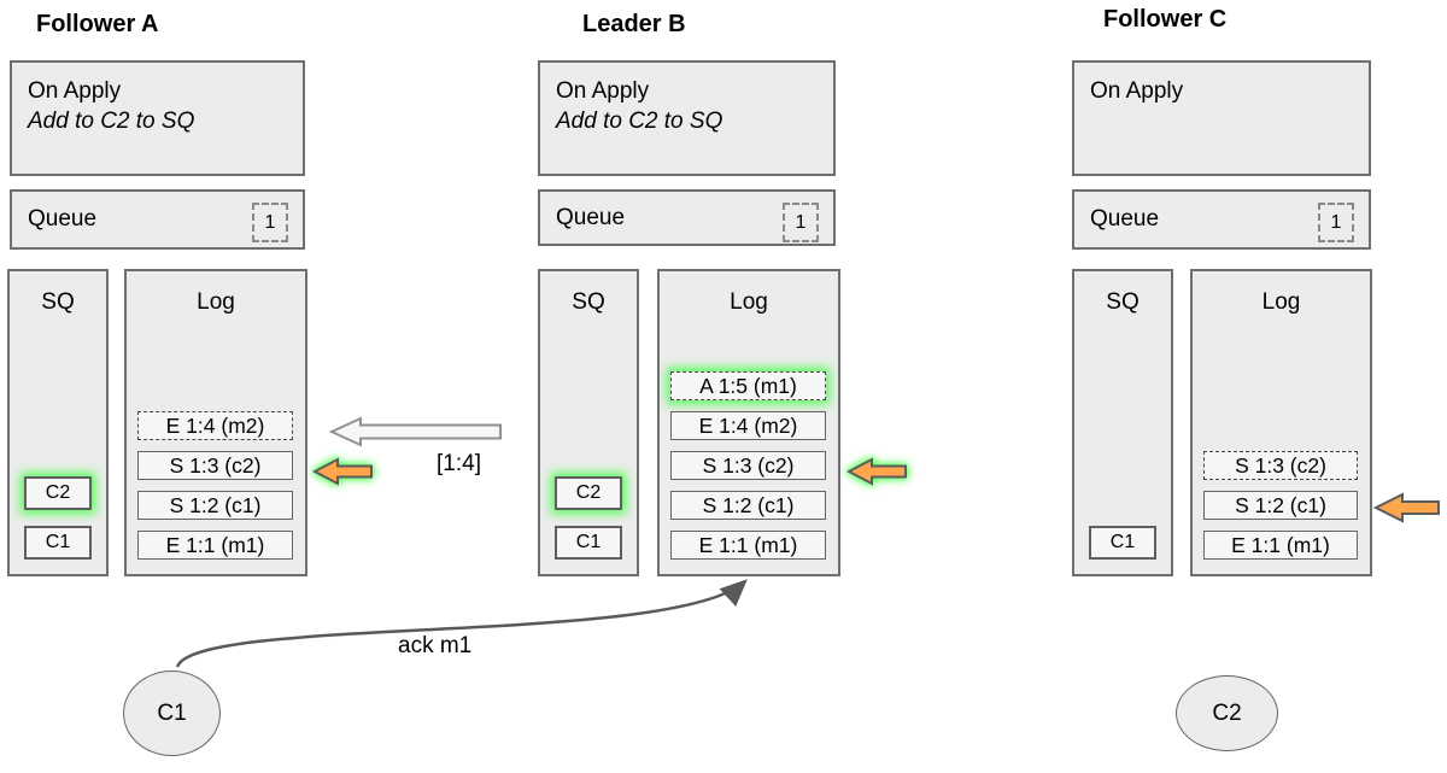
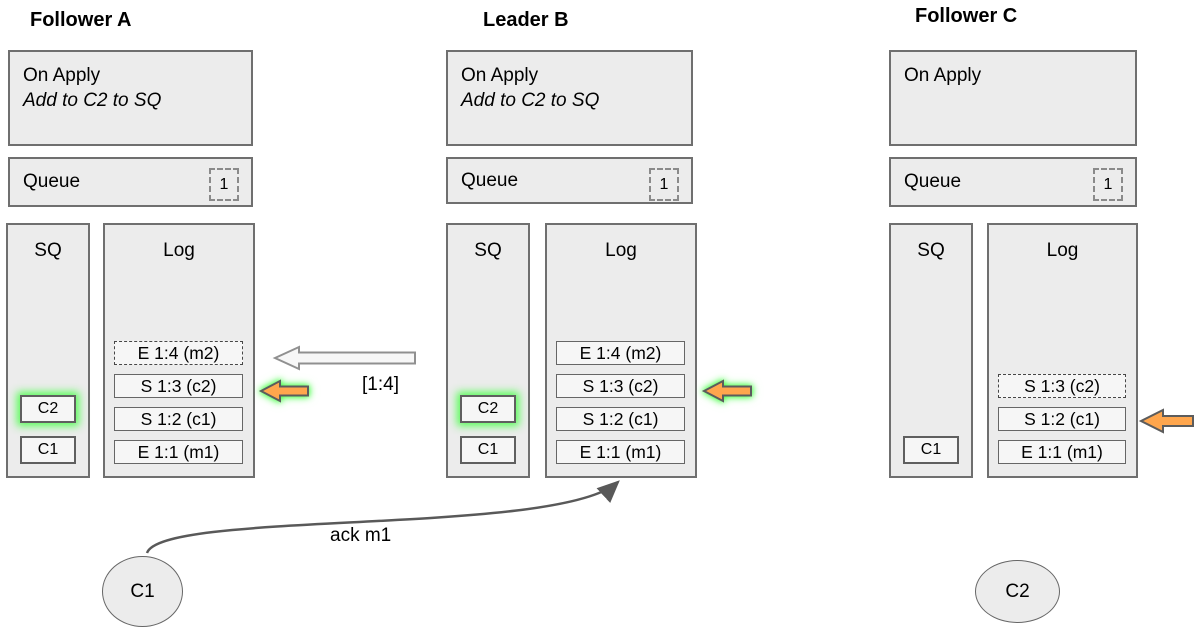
  Follower A
  On Apply
  Add to C2 to SQ
  Queue
  1
  SQ
  C2
  C1
  Log
  E 1:4 (m2)
  S 1:3 (c2)
  S 1:2 (c1)
  E 1:1 (m1)
  Leader B
  On Apply
  Add to C2 to SQ
  Queue
  1
  SQ
  C2
  C1
  Log
- A 1:5 (m1)
  E 1:4 (m2)
  S 1:3 (c2)
  S 1:2 (c1)
  E 1:1 (m1)
  Follower C
  On Apply
  Queue
  1
  SQ
  C1
  Log
  S 1:3 (c2)
  S 1:2 (c1)
  E 1:1 (m1)
  [1:4]
  ack m1
  C1
  C2
